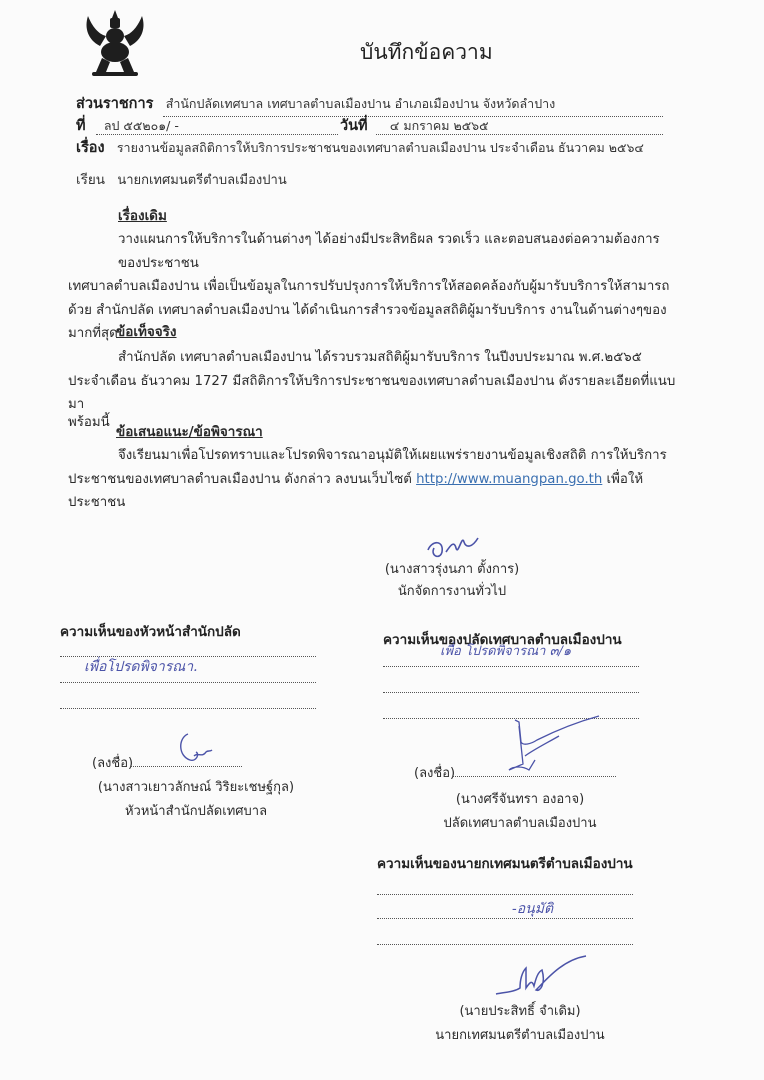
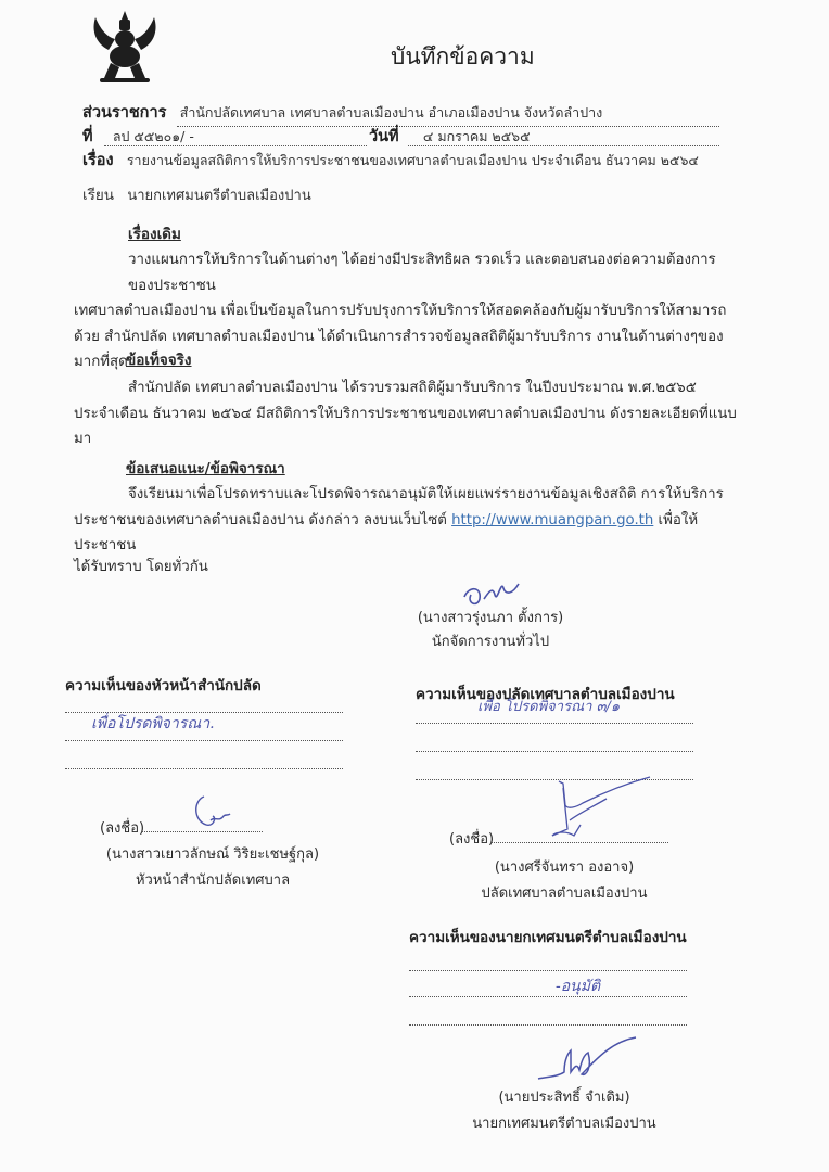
  บันทึกข้อความ
  ส่วนราชการ สำนักปลัดเทศบาล เทศบาลตำบลเมืองปาน อำเภอเมืองปาน จังหวัดลำปาง
  ที่ ลป ๕๕๒๐๑/ -
  วันที่ ๔ มกราคม ๒๕๖๕
  เรื่อง รายงานข้อมูลสถิติการให้บริการประชาชนของเทศบาลตำบลเมืองปาน ประจำเดือน ธันวาคม ๒๕๖๔
  เรียน นายกเทศมนตรีตำบลเมืองปาน
  เรื่องเดิม
  วางแผนการให้บริการในด้านต่างๆ ได้อย่างมีประสิทธิผล รวดเร็ว และตอบสนองต่อความต้องการของประชาชน
  เทศบาลตำบลเมืองปาน เพื่อเป็นข้อมูลในการปรับปรุงการให้บริการให้สอดคล้องกับผู้มารับบริการให้สามารถ
  ด้วย สำนักปลัด เทศบาลตำบลเมืองปาน ได้ดำเนินการสำรวจข้อมูลสถิติผู้มารับบริการ งานในด้านต่างๆของ
  มากที่สุด
  ข้อเท็จจริง
  สำนักปลัด เทศบาลตำบลเมืองปาน ได้รวบรวมสถิติผู้มารับบริการ ในปีงบประมาณ พ.ศ.๒๕๖๕
- ประจำเดือน ธันวาคม 1727 มีสถิติการให้บริการประชาชนของเทศบาลตำบลเมืองปาน ดังรายละเอียดที่แนบมา
+ ประจำเดือน ธันวาคม ๒๕๖๔ มีสถิติการให้บริการประชาชนของเทศบาลตำบลเมืองปาน ดังรายละเอียดที่แนบมา
- พร้อมนี้
  ข้อเสนอแนะ/ข้อพิจารณา
  จึงเรียนมาเพื่อโปรดทราบและโปรดพิจารณาอนุมัติให้เผยแพร่รายงานข้อมูลเชิงสถิติ การให้บริการ
  ประชาชนของเทศบาลตำบลเมืองปาน ดังกล่าว ลงบนเว็บไซต์ http://www.muangpan.go.th เพื่อให้ประชาชน
+ ได้รับทราบ โดยทั่วกัน
  (นางสาวรุ่งนภา ตั้งการ)
  นักจัดการงานทั่วไป
  ความเห็นของหัวหน้าสำนักปลัด
  เพื่อโปรดพิจารณา.
  (ลงชื่อ)
  (นางสาวเยาวลักษณ์ วิริยะเชษฐ์กุล)
  หัวหน้าสำนักปลัดเทศบาล
  ความเห็นของปลัดเทศบาลตำบลเมืองปาน
  เพื่อ โปรดพิจารณา ๓/๑
  (ลงชื่อ)
  (นางศรีจันทรา องอาจ)
  ปลัดเทศบาลตำบลเมืองปาน
  ความเห็นของนายกเทศมนตรีตำบลเมืองปาน
  -อนุมัติ
  (นายประสิทธิ์ จำเดิม)
  นายกเทศมนตรีตำบลเมืองปาน
